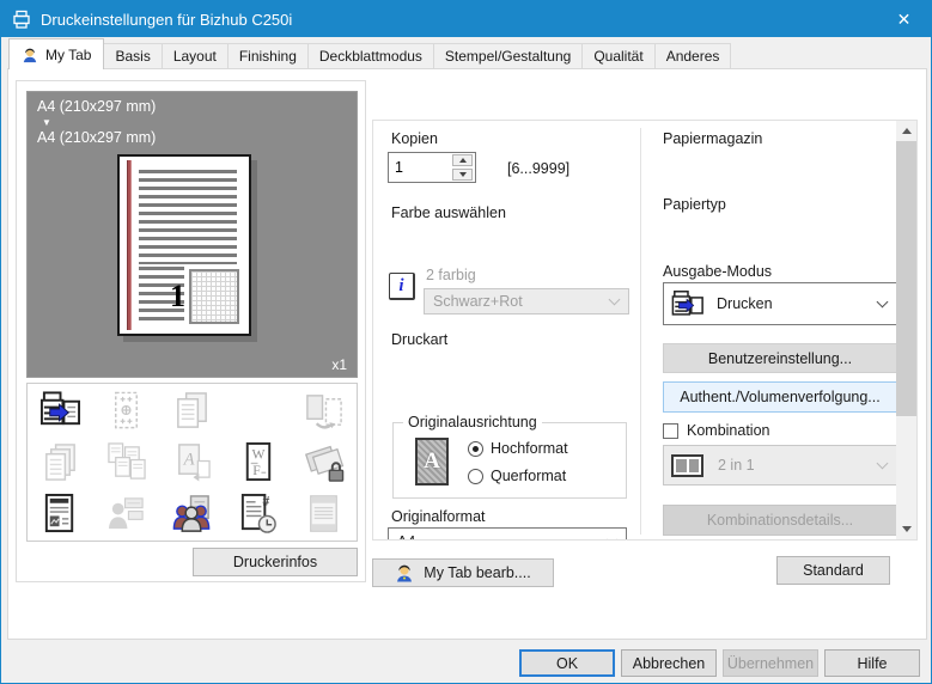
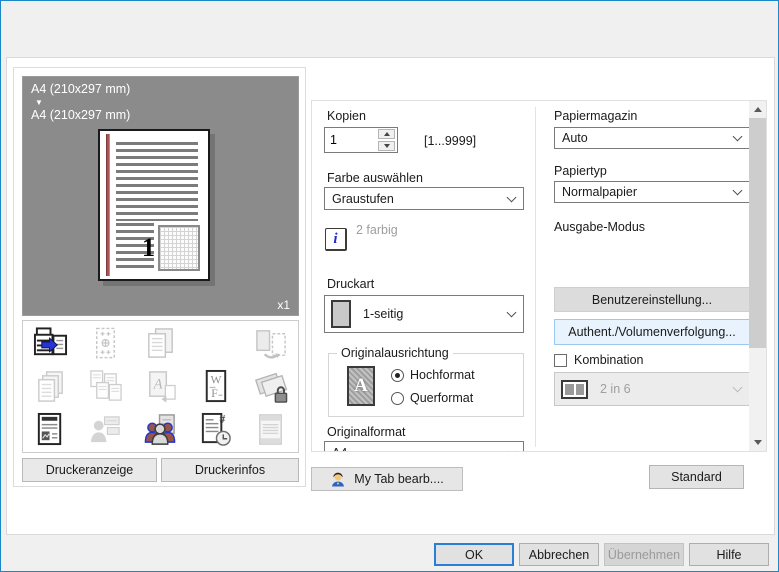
- Druckeinstellungen für Bizhub C250i
- ✕
- My Tab
- Basis
- Layout
- Finishing
- Deckblattmodus
- Stempel/Gestaltung
- Qualität
- Anderes
  A4 (210x297 mm)
  ▼
  A4 (210x297 mm)
  1
  x1
  A
  W
  F
  #
+ Druckeranzeige
  Druckerinfos
  Kopien
  1
- [6...9999]
+ [1...9999]
  Farbe auswählen
+ Graustufen
  i
  2 farbig
- Schwarz+Rot
  Druckart
+ 1-seitig
  Originalausrichtung
  A
  Hochformat
  Querformat
  Originalformat
  Papiermagazin
+ Auto
  Papiertyp
+ Normalpapier
  Ausgabe-Modus
- Drucken
  Benutzereinstellung...
  Authent./Volumenverfolgung...
  Kombination
- 2 in 1
+ 2 in 6
- Kombinationsdetails...
  My Tab bearb....
  Standard
  OK
  Abbrechen
  Übernehmen
  Hilfe
